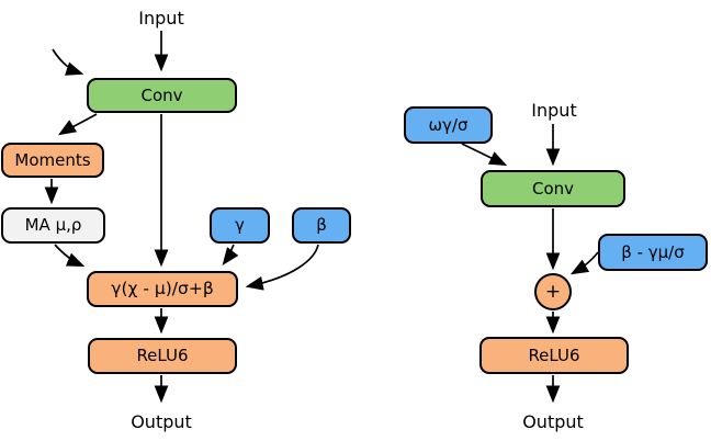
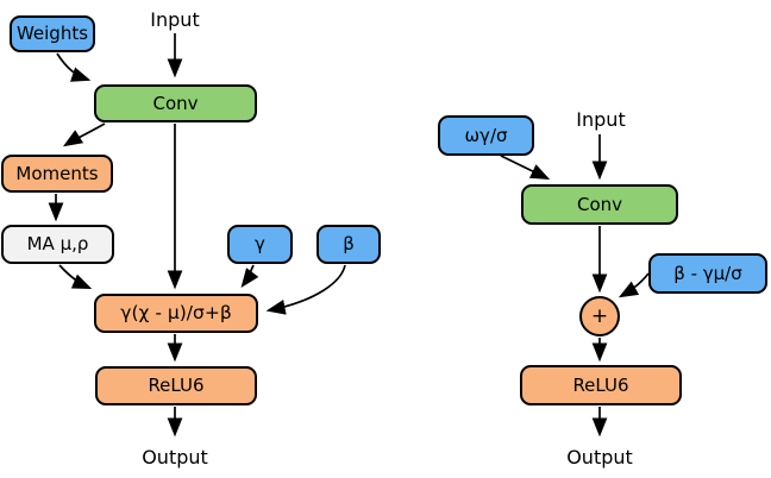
  Input
+ Weights
  Conv
  Moments
  MA μ,ρ
  γ
  β
  γ(χ - μ)/σ+β
  ReLU6
  Output
  Input
  ωγ/σ
  Conv
  β - γμ/σ
  +
  ReLU6
  Output
